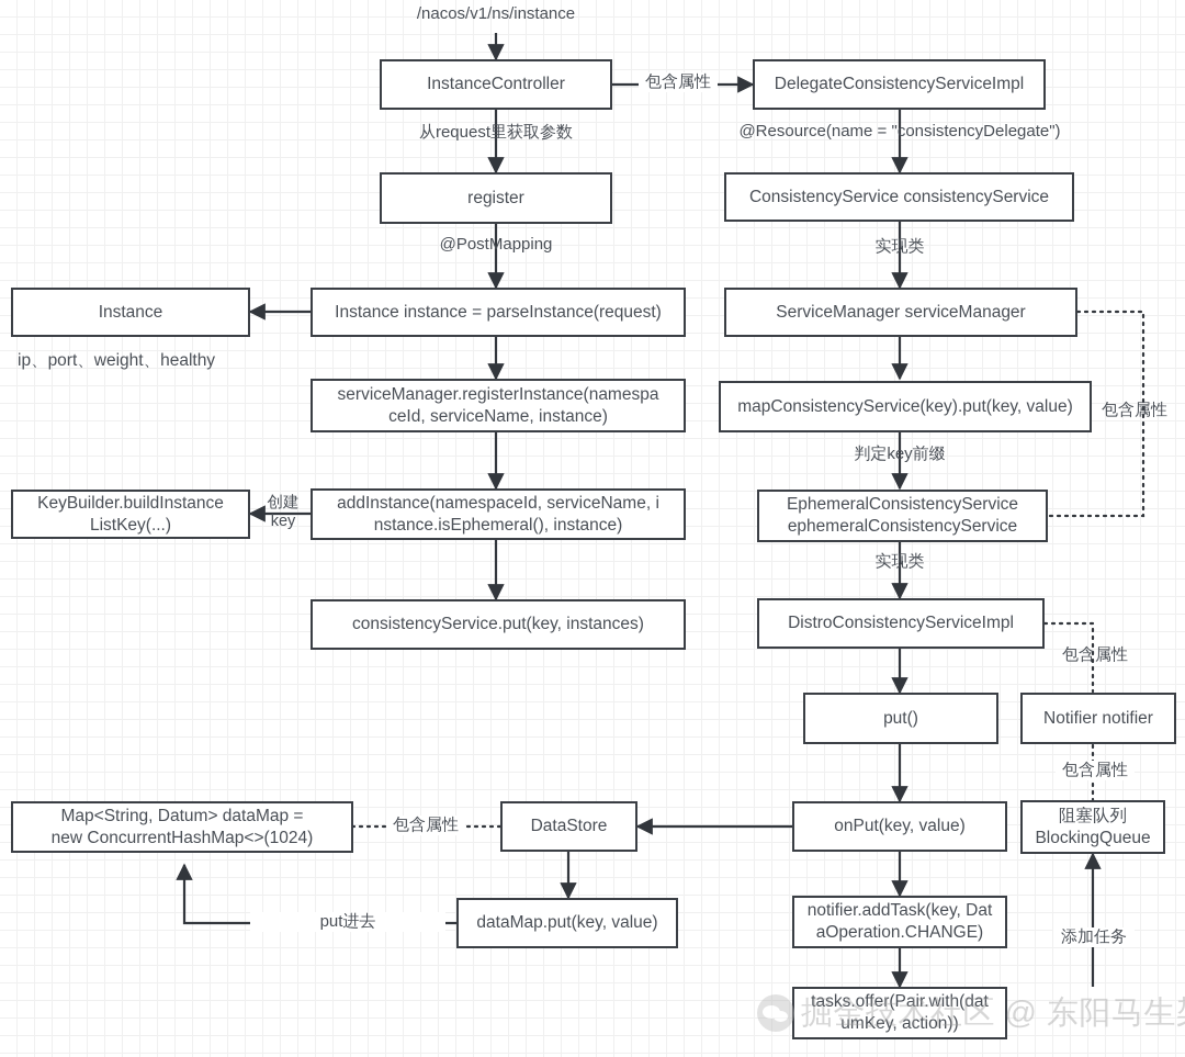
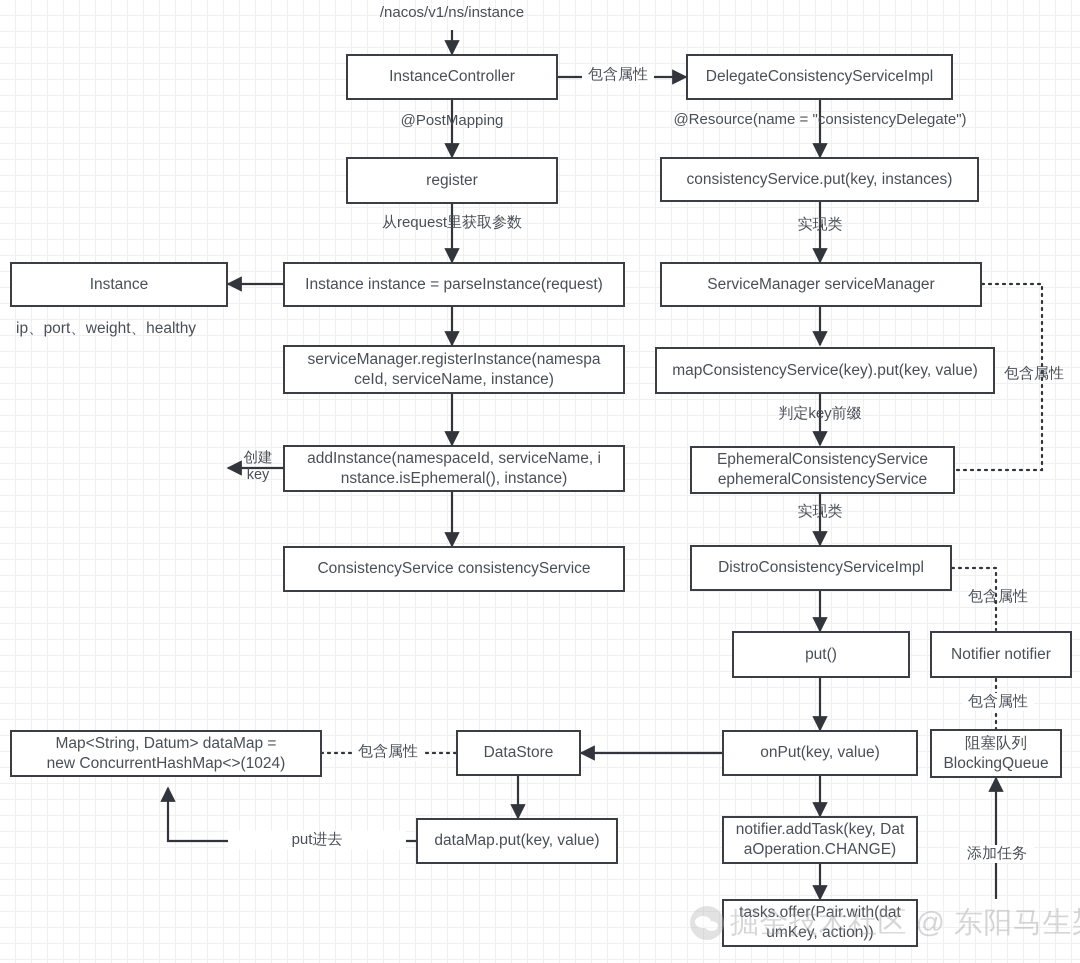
  InstanceController
  DelegateConsistencyServiceImpl
  register
- ConsistencyService consistencyService
+ consistencyService.put(key, instances)
  Instance
  Instance instance = parseInstance(request)
  ServiceManager serviceManager
  serviceManager.registerInstance(namespa
  ceId, serviceName, instance)
  mapConsistencyService(key).put(key, value)
- KeyBuilder.buildInstance
- ListKey(...)
  addInstance(namespaceId, serviceName, i
  nstance.isEphemeral(), instance)
  EphemeralConsistencyService
  ephemeralConsistencyService
- consistencyService.put(key, instances)
+ ConsistencyService consistencyService
  DistroConsistencyServiceImpl
  put()
  Notifier notifier
  Map<String, Datum> dataMap =
  new ConcurrentHashMap<>(1024)
  DataStore
  onPut(key, value)
  阻塞队列
  BlockingQueue
  dataMap.put(key, value)
  notifier.addTask(key, Dat
  aOperation.CHANGE)
  tasks.offer(Pair.with(dat
  umKey, action))
  /nacos/v1/ns/instance
  包含属性
- 从request里获取参数
+ @PostMapping
  @Resource(name = "consistencyDelegate")
- @PostMapping
+ 从request里获取参数
  实现类
  包含属性
  判定key前缀
  创建
  key
  实现类
  包含属性
  包含属性
  包含属性
  put进去
  添加任务
  ip、port、weight、healthy
  掘金技术社区 @ 东阳马生
